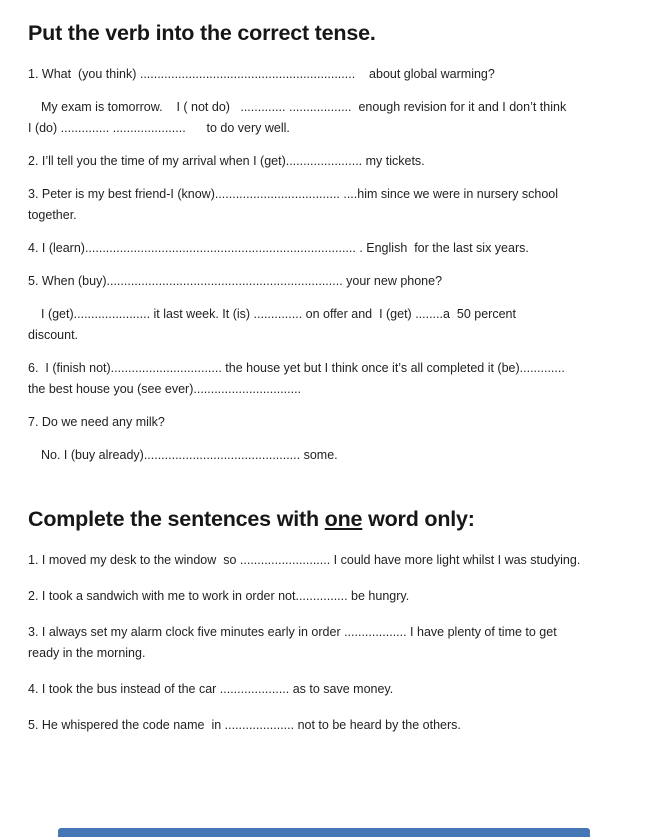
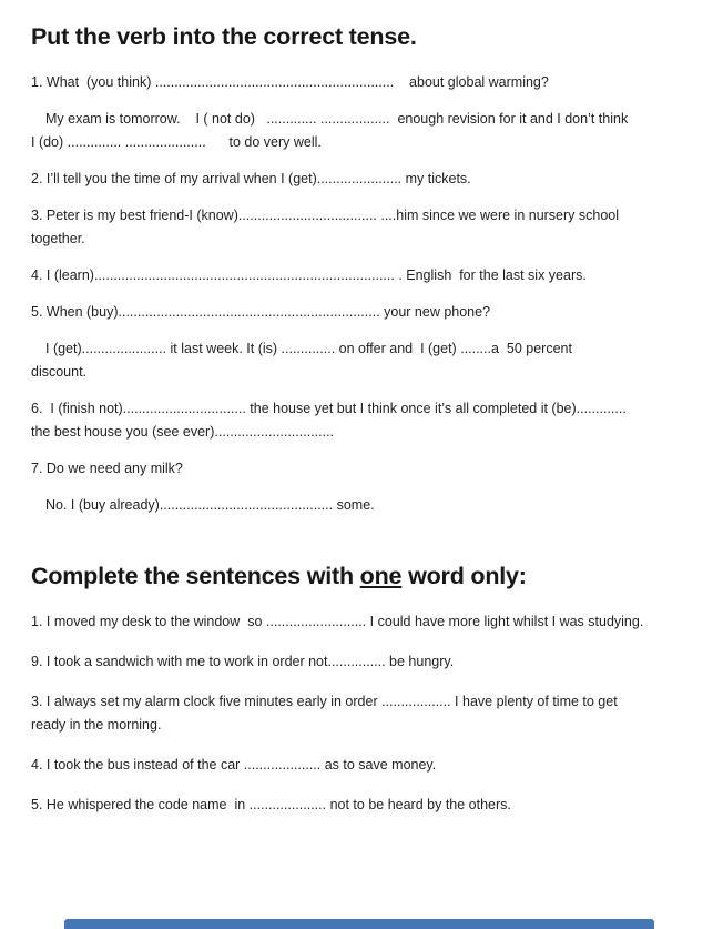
  Put the verb into the correct tense.
  1. What (you think) .............................................................. about global warming?
  My exam is tomorrow. I ( not do) ............. .................. enough revision for it and I don’t think
  I (do) .............. ..................... to do very well.
  2. I’ll tell you the time of my arrival when I (get)...................... my tickets.
  3. Peter is my best friend-I (know).................................... ....him since we were in nursery school
  together.
  4. I (learn).............................................................................. . English for the last six years.
  5. When (buy).................................................................... your new phone?
  I (get)...................... it last week. It (is) .............. on offer and I (get) ........a 50 percent
  discount.
  6. I (finish not)................................ the house yet but I think once it’s all completed it (be).............
  the best house you (see ever)...............................
  7. Do we need any milk?
  No. I (buy already)............................................. some.
  Complete the sentences with one word only:
  1. I moved my desk to the window so .......................... I could have more light whilst I was studying.
- 2. I took a sandwich with me to work in order not............... be hungry.
+ 9. I took a sandwich with me to work in order not............... be hungry.
  3. I always set my alarm clock five minutes early in order .................. I have plenty of time to get
  ready in the morning.
  4. I took the bus instead of the car .................... as to save money.
  5. He whispered the code name in .................... not to be heard by the others.
